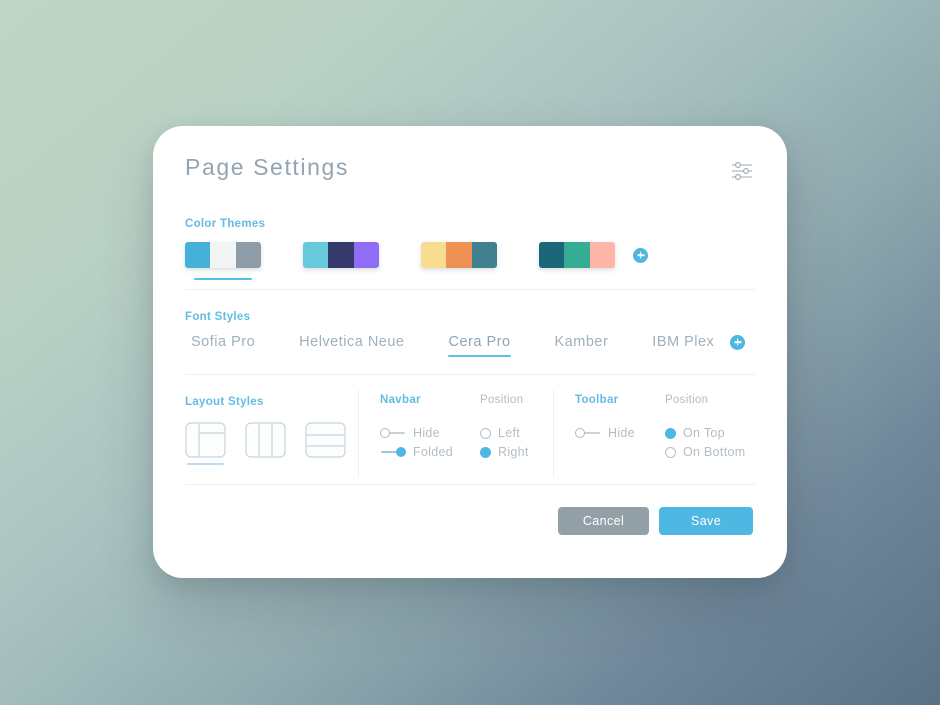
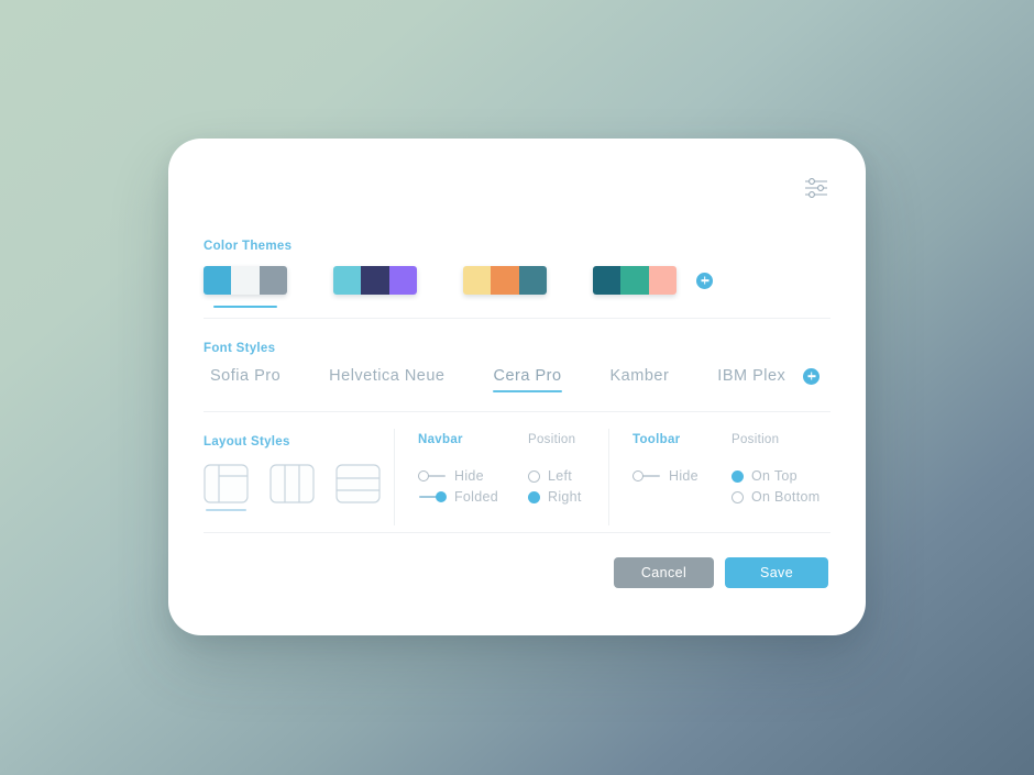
- Page Settings
  Color Themes
  Font Styles
  Sofia Pro
  Helvetica Neue
  Cera Pro
  Kamber
  IBM Plex
  Layout Styles
  Navbar
  Hide
  Folded
  Position
  Left
  Right
  Toolbar
  Hide
  Position
  On Top
  On Bottom
  Cancel
  Save
